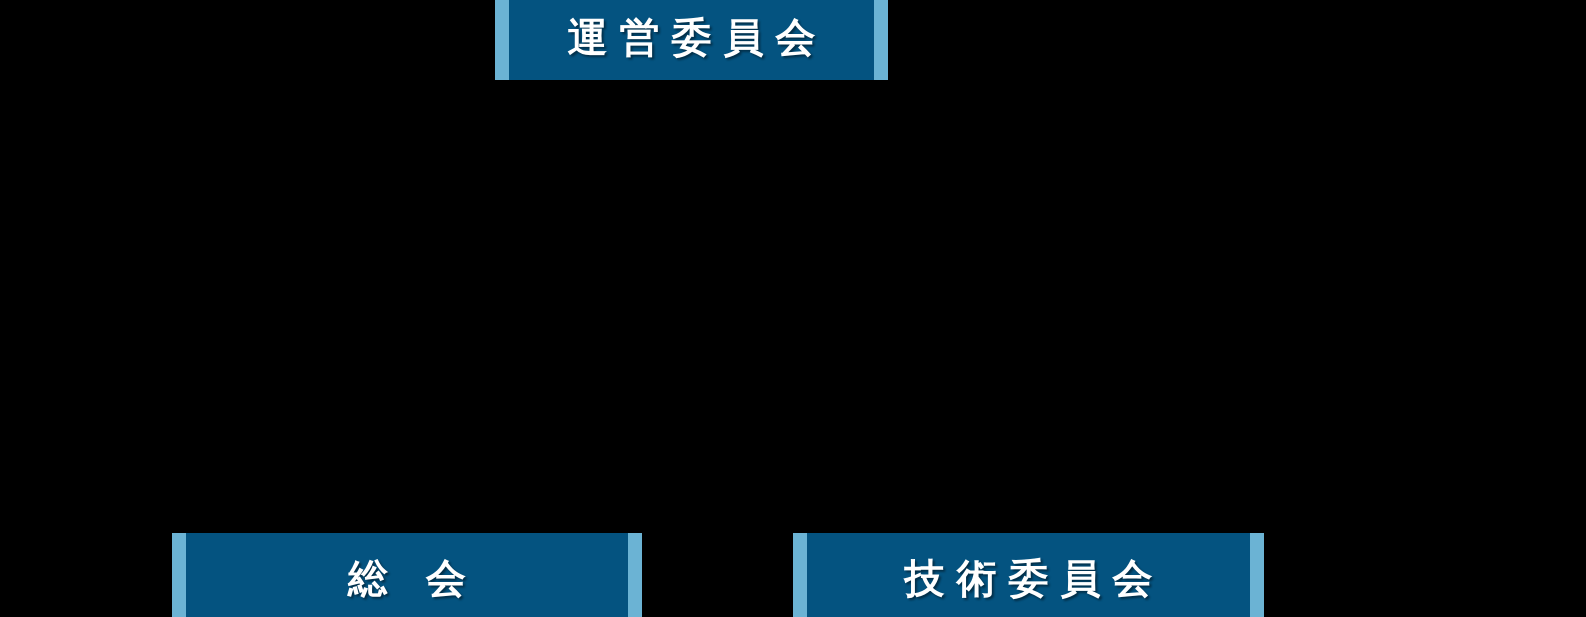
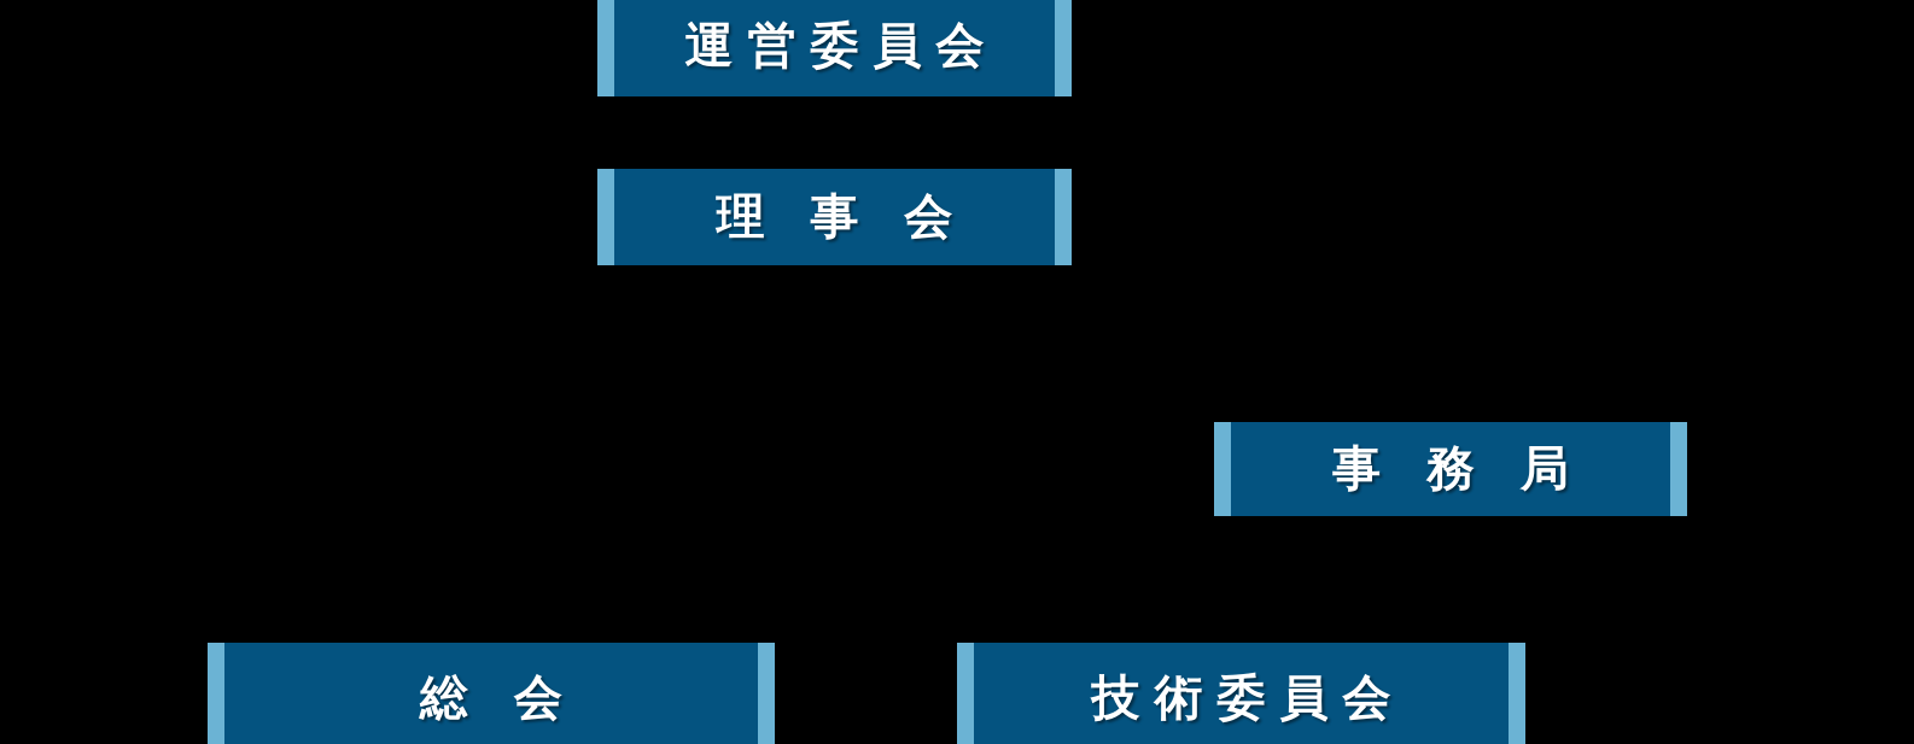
  運営委員会
+ 理 事 会
+ 事 務 局
  総 会
  技術委員会
